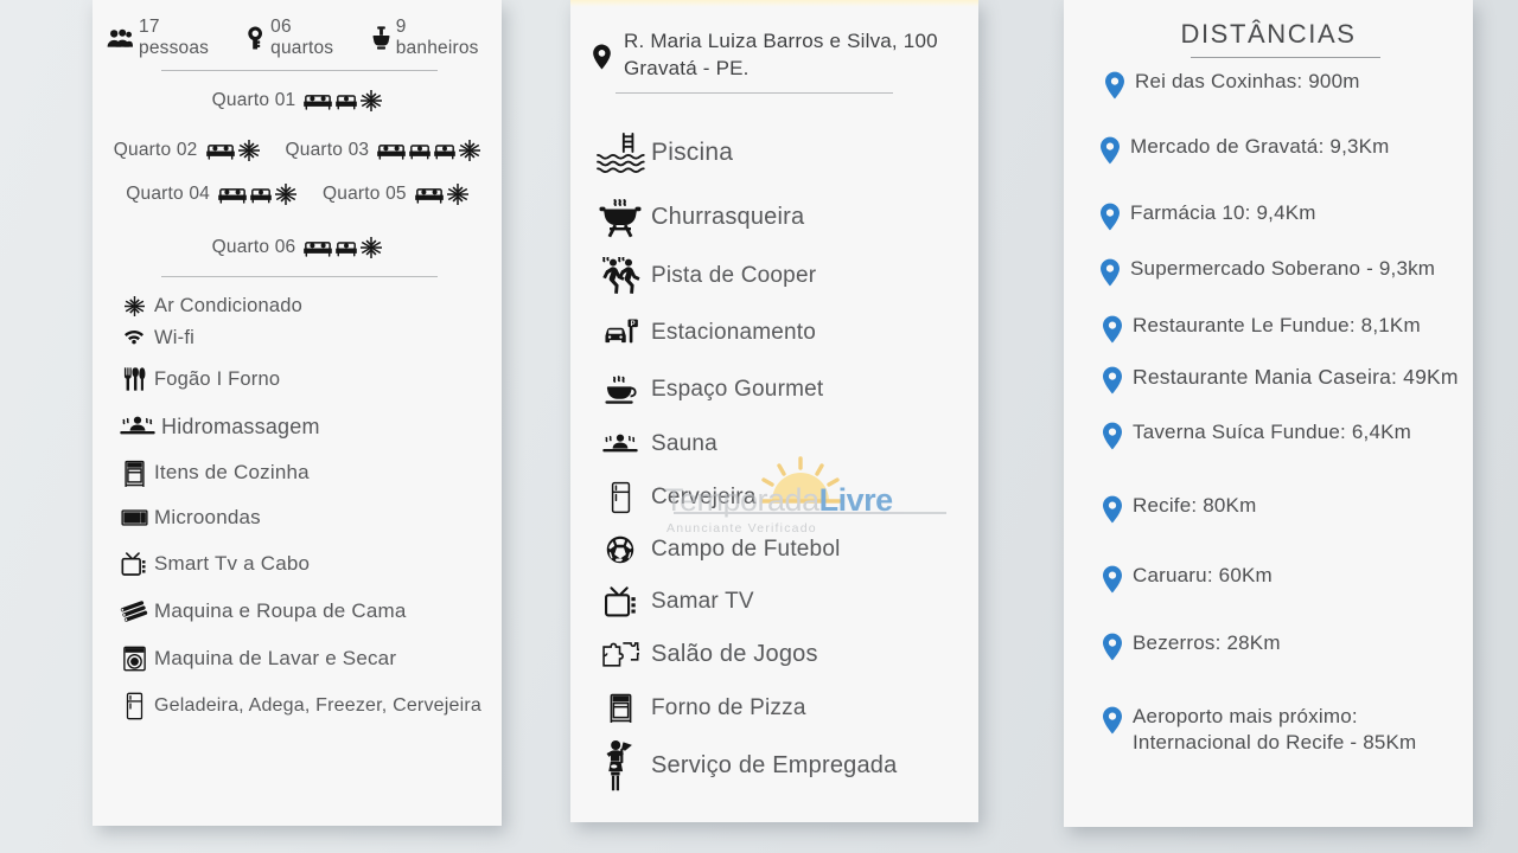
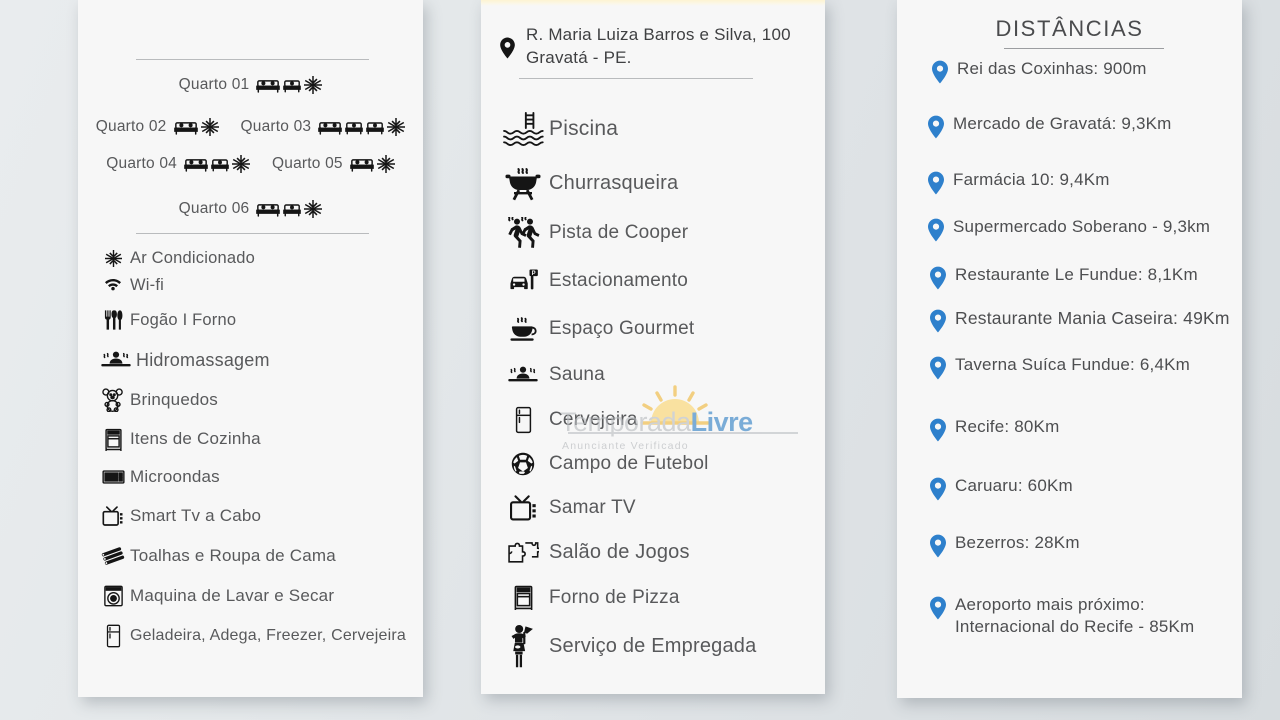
- 17 pessoas
- 06 quartos
- 9 banheiros
  Quarto 01
  Quarto 02
  Quarto 03
  Quarto 04
  Quarto 05
  Quarto 06
  Ar Condicionado
  Wi-fi
  Fogão I Forno
  Hidromassagem
+ Brinquedos
  Itens de Cozinha
  Microondas
  Smart Tv a Cabo
- Maquina e Roupa de Cama
+ Toalhas e Roupa de Cama
  Maquina de Lavar e Secar
  Geladeira, Adega, Freezer, Cervejeira
  R. Maria Luiza Barros e Silva, 100
  Gravatá - PE.
  Piscina
  Churrasqueira
  Pista de Cooper
  Estacionamento
  Espaço Gourmet
  Sauna
  Cervejeira
  Campo de Futebol
  Samar TV
  Salão de Jogos
  Forno de Pizza
  Serviço de Empregada
  DISTÂNCIAS
  Rei das Coxinhas: 900m
  Mercado de Gravatá: 9,3Km
  Farmácia 10: 9,4Km
  Supermercado Soberano - 9,3km
  Restaurante Le Fundue: 8,1Km
  Restaurante Mania Caseira: 49Km
  Taverna Suíca Fundue: 6,4Km
  Recife: 80Km
  Caruaru: 60Km
  Bezerros: 28Km
  Aeroporto mais próximo:
  Internacional do Recife - 85Km
  TemporadaLivre
  Anunciante Verificado
